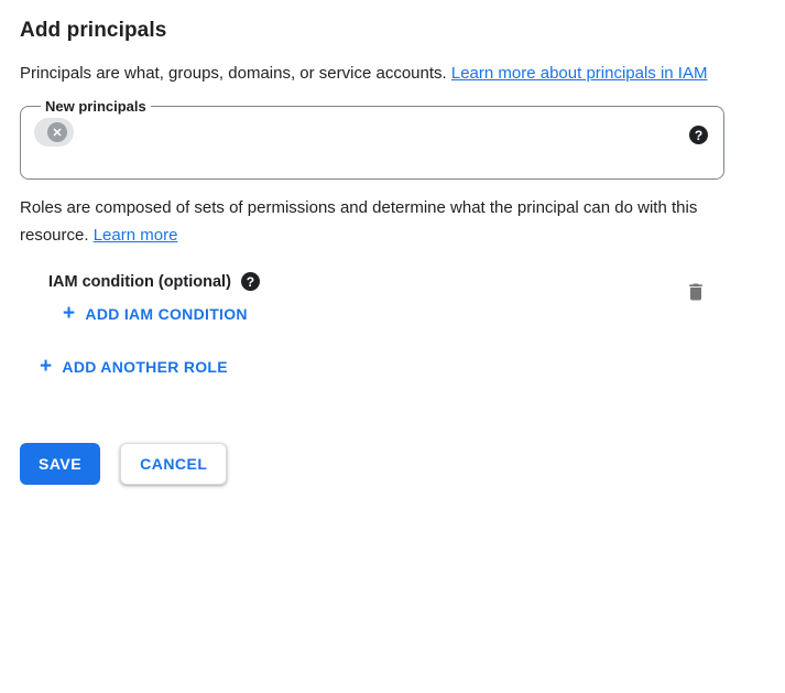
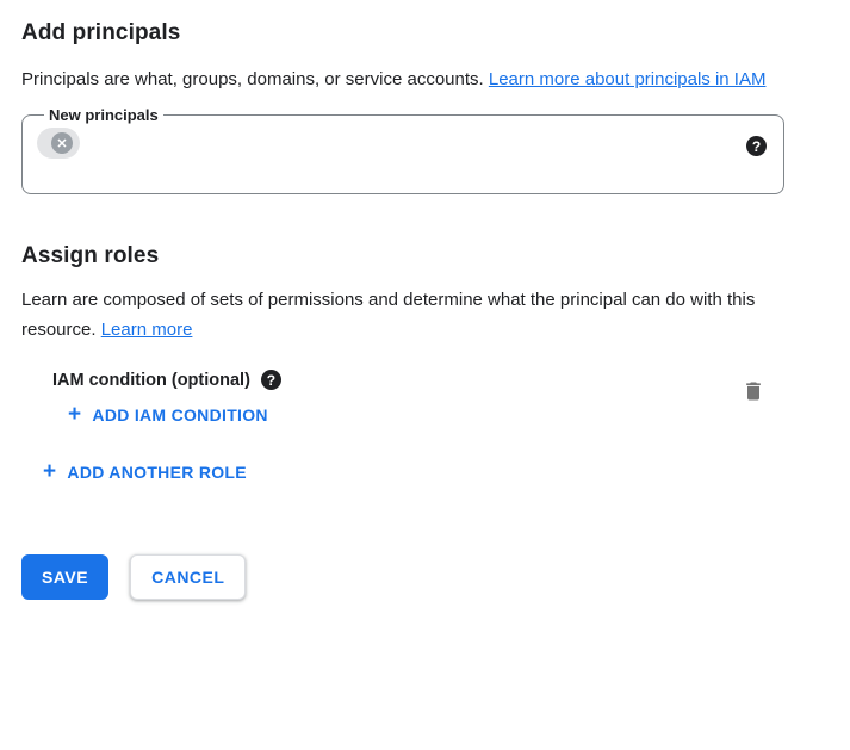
  Add principals
  Principals are what, groups, domains, or service accounts. Learn more about principals in IAM
  New principals
  ✕
  ?
+ Assign roles
- Roles are composed of sets of permissions and determine what the principal can do with this resource. Learn more
+ Learn are composed of sets of permissions and determine what the principal can do with this resource. Learn more
  IAM condition (optional)
  ?
  +
  ADD IAM CONDITION
  +
  ADD ANOTHER ROLE
  SAVE
  CANCEL
